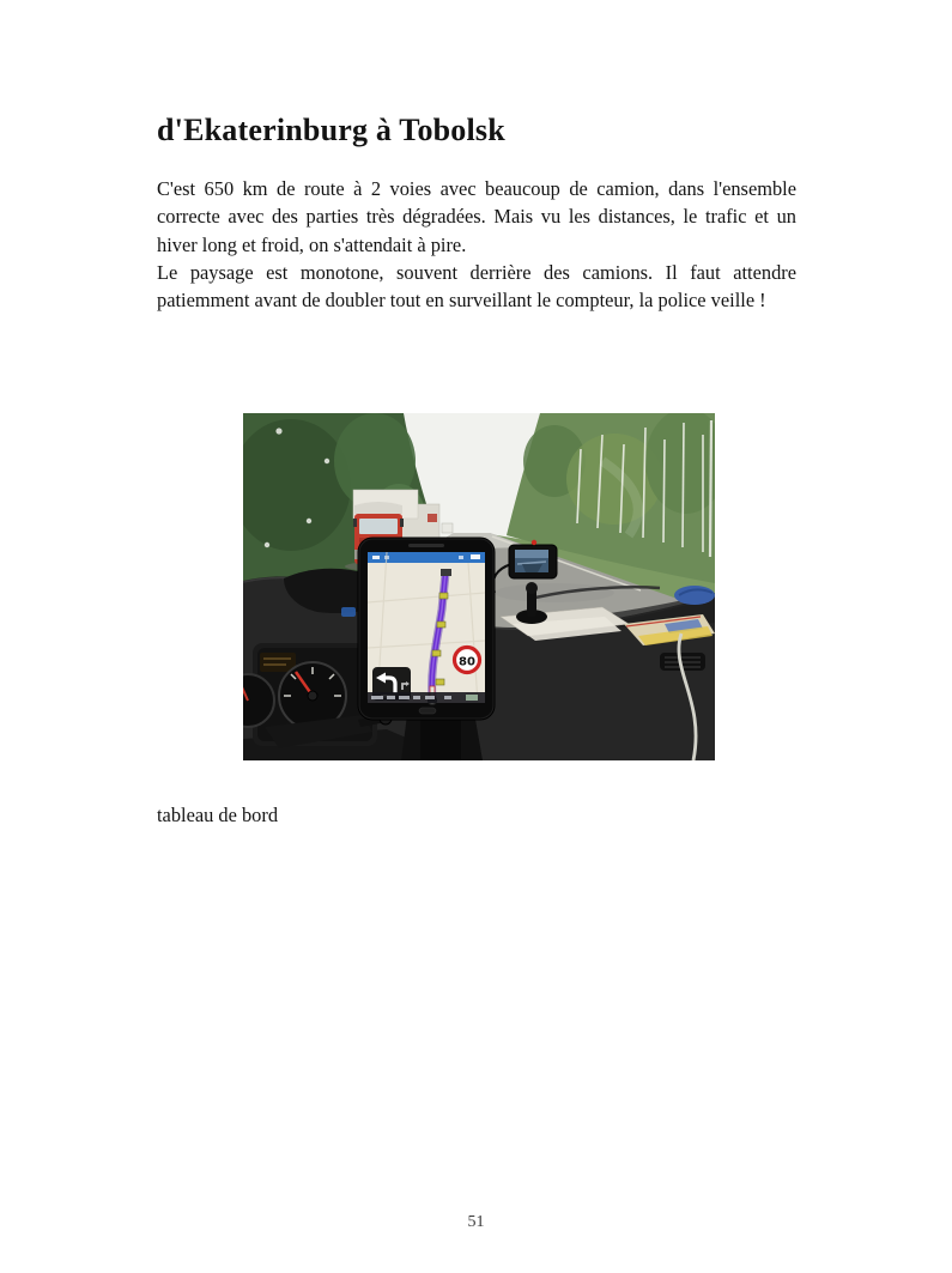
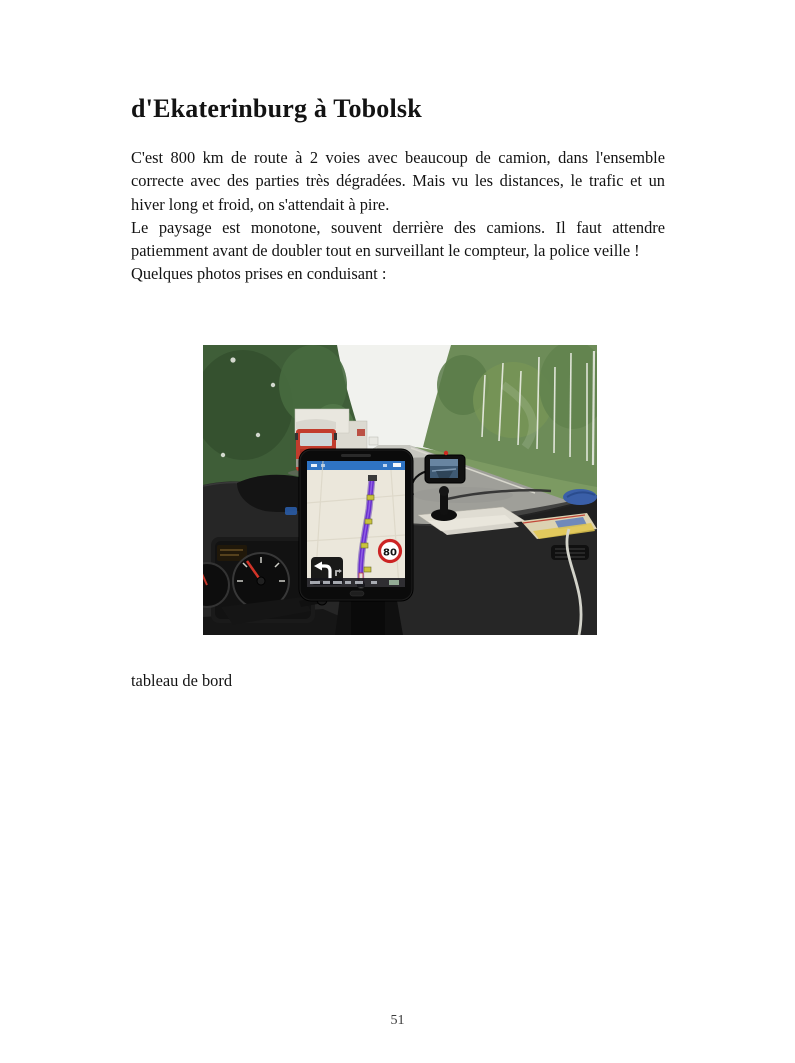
  d'Ekaterinburg à Tobolsk
- C'est 650 km de route à 2 voies avec beaucoup de camion, dans l'ensemble correcte avec des parties très dégradées. Mais vu les distances, le trafic et un hiver long et froid, on s'attendait à pire.
+ C'est 800 km de route à 2 voies avec beaucoup de camion, dans l'ensemble correcte avec des parties très dégradées. Mais vu les distances, le trafic et un hiver long et froid, on s'attendait à pire.
  Le paysage est monotone, souvent derrière des camions. Il faut attendre patiemment avant de doubler tout en surveillant le compteur, la police veille !
+ Quelques photos prises en conduisant :
  80
  tableau de bord
  51
